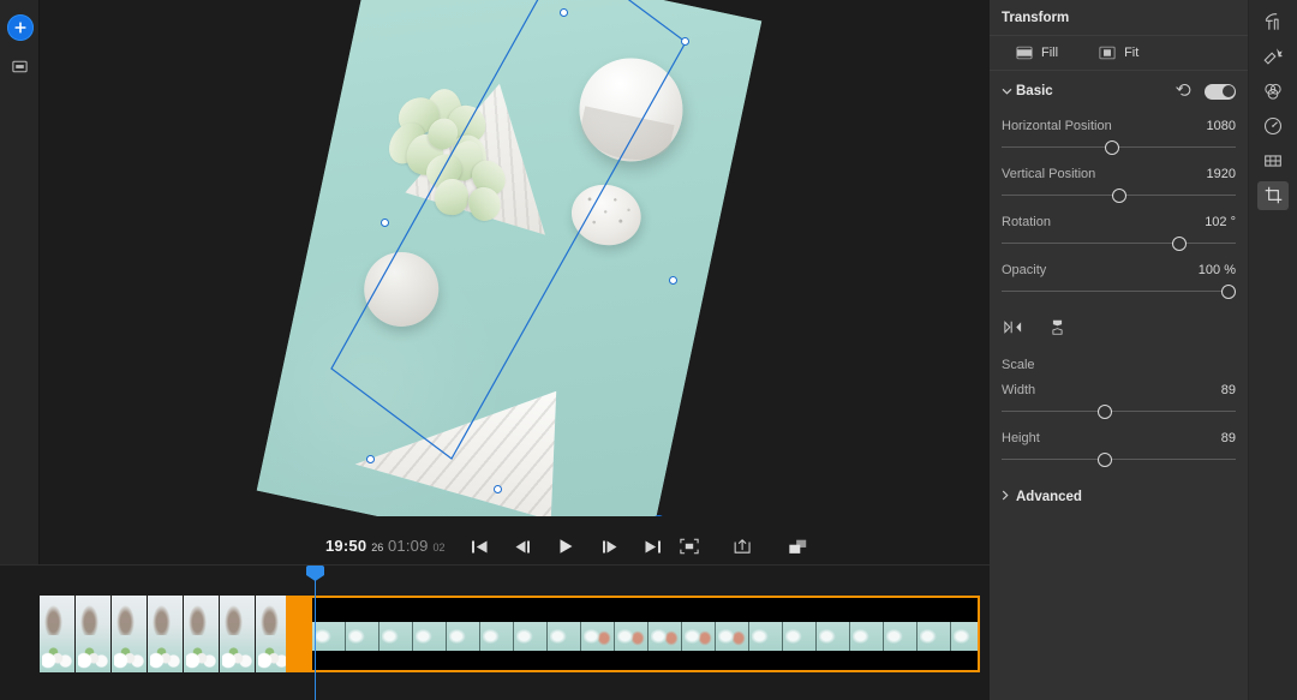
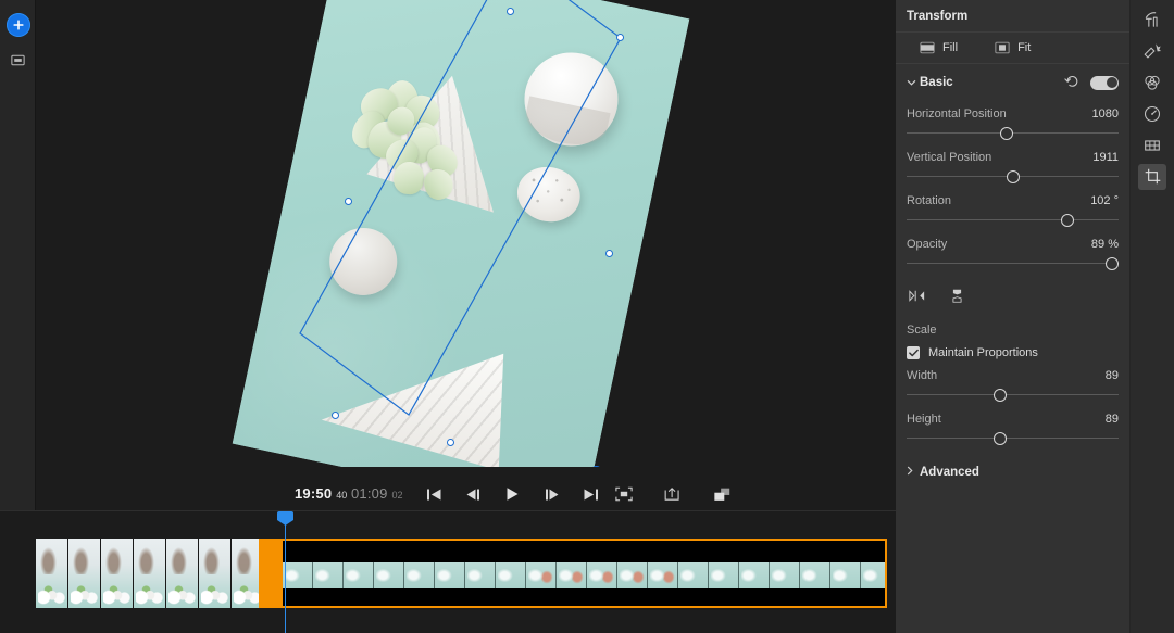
  19:50
- 26
+ 40
  01:09
  02
  Transform
  Fill
  Fit
  Basic
  Horizontal Position
  1080
  Vertical Position
- 1920
+ 1911
  Rotation
  102 °
  Opacity
- 100 %
+ 89 %
  Scale
+ Maintain Proportions
  Width
  89
  Height
  89
  Advanced
